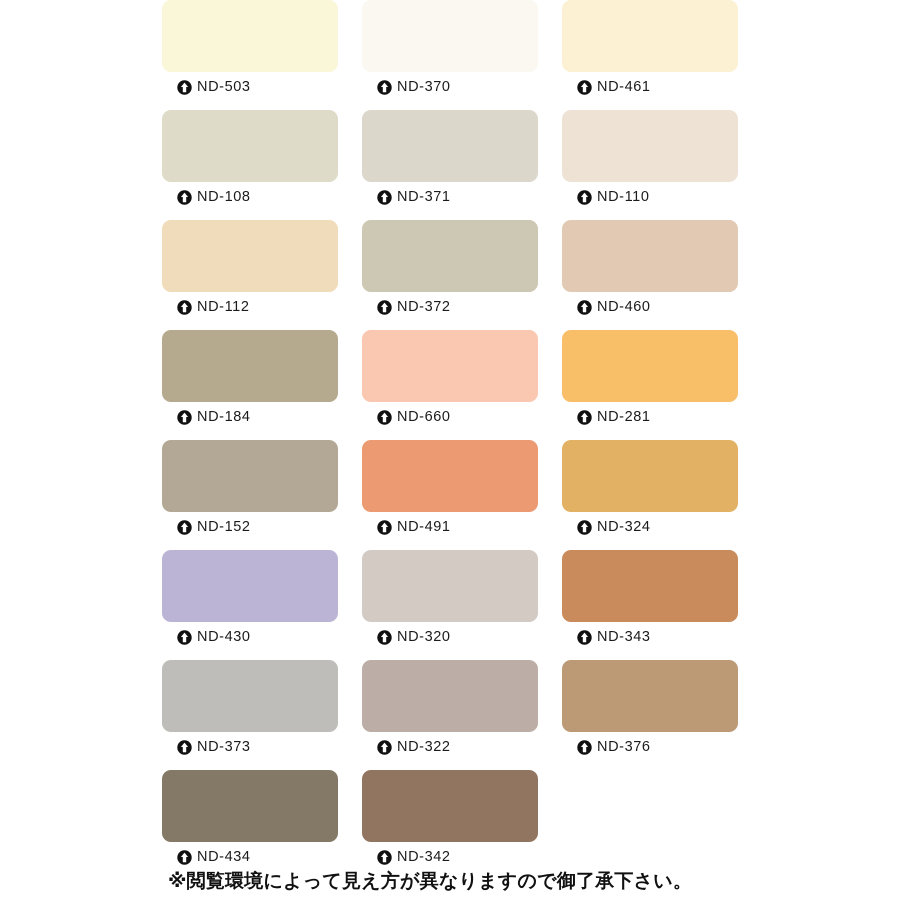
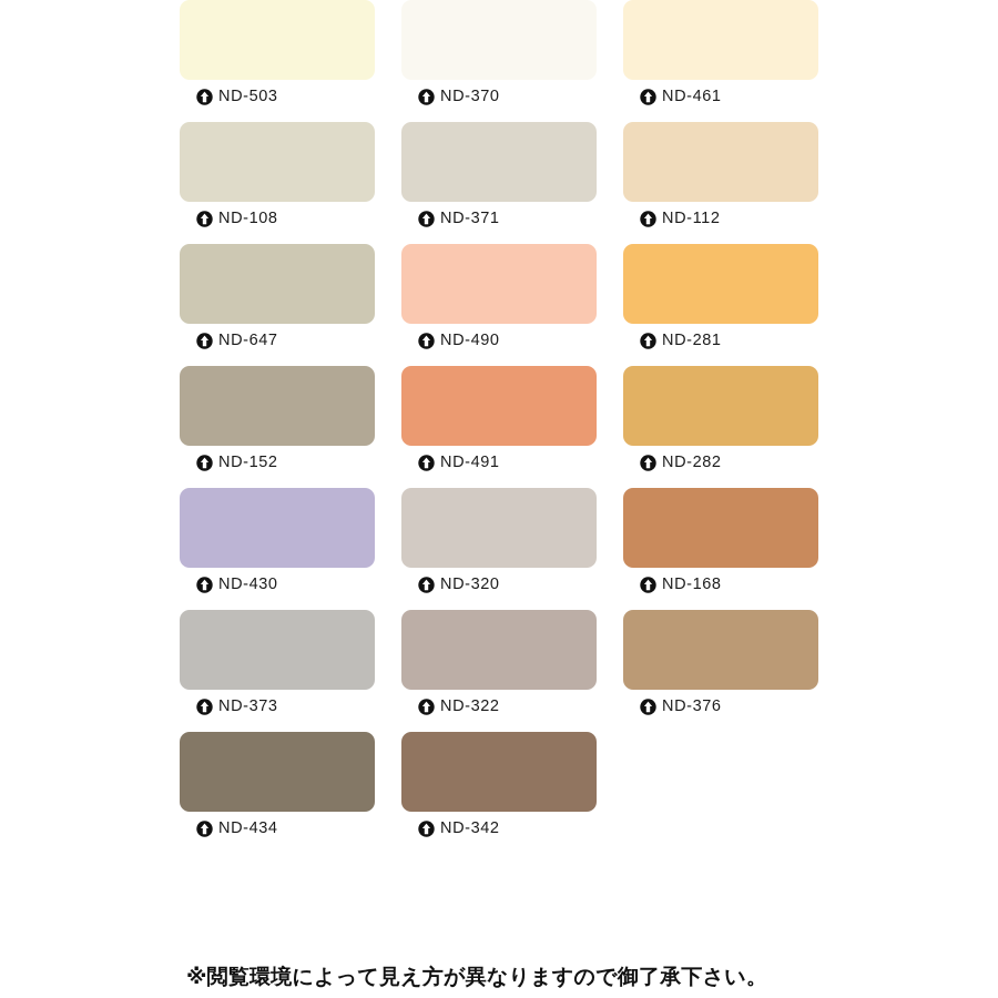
  ND-503
  ND-370
  ND-461
  ND-108
  ND-371
- ND-110
  ND-112
- ND-372
+ ND-647
- ND-460
- ND-184
- ND-660
+ ND-490
  ND-281
  ND-152
  ND-491
- ND-324
+ ND-282
  ND-430
  ND-320
- ND-343
+ ND-168
  ND-373
  ND-322
  ND-376
  ND-434
  ND-342
  ※閲覧環境によって見え方が異なりますので御了承下さい。
